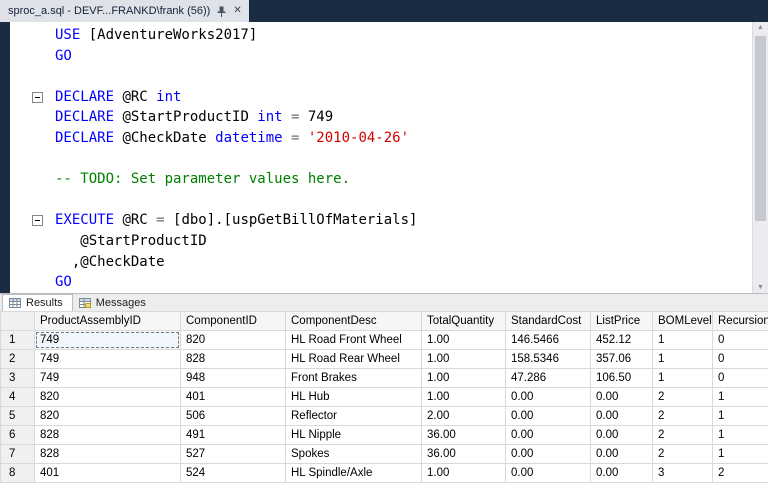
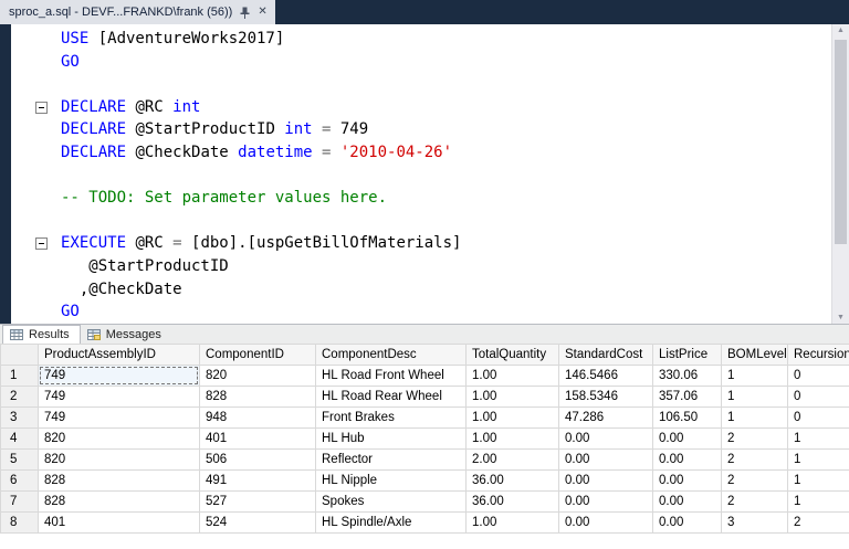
  sproc_a.sql - DEVF...FRANKD\frank (56))
  ✕
  USE [AdventureWorks2017]
  GO
  DECLARE @RC int
  DECLARE @StartProductID int = 749
  DECLARE @CheckDate datetime = '2010-04-26'
  -- TODO: Set parameter values here.
  EXECUTE @RC = [dbo].[uspGetBillOfMaterials]
  @StartProductID
  ,@CheckDate
  GO
  Results
  Messages
  	ProductAssemblyID	ComponentID	ComponentDesc	TotalQuantity	StandardCost	ListPrice	BOMLevel	Recursion
- 1	749	820	HL Road Front Wheel	1.00	146.5466	452.12	1	0
+ 1	749	820	HL Road Front Wheel	1.00	146.5466	330.06	1	0
  2	749	828	HL Road Rear Wheel	1.00	158.5346	357.06	1	0
  3	749	948	Front Brakes	1.00	47.286	106.50	1	0
  4	820	401	HL Hub	1.00	0.00	0.00	2	1
  5	820	506	Reflector	2.00	0.00	0.00	2	1
  6	828	491	HL Nipple	36.00	0.00	0.00	2	1
  7	828	527	Spokes	36.00	0.00	0.00	2	1
  8	401	524	HL Spindle/Axle	1.00	0.00	0.00	3	2
